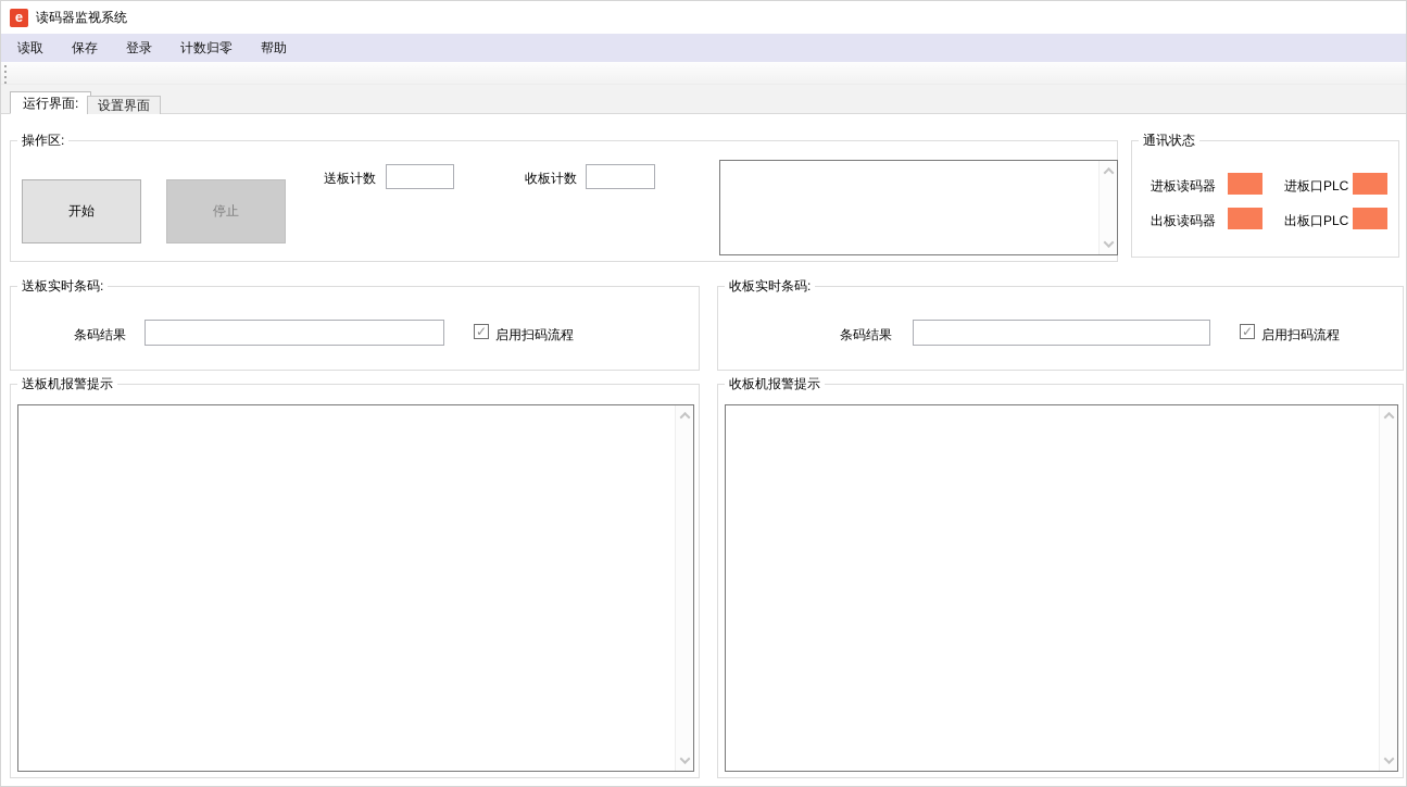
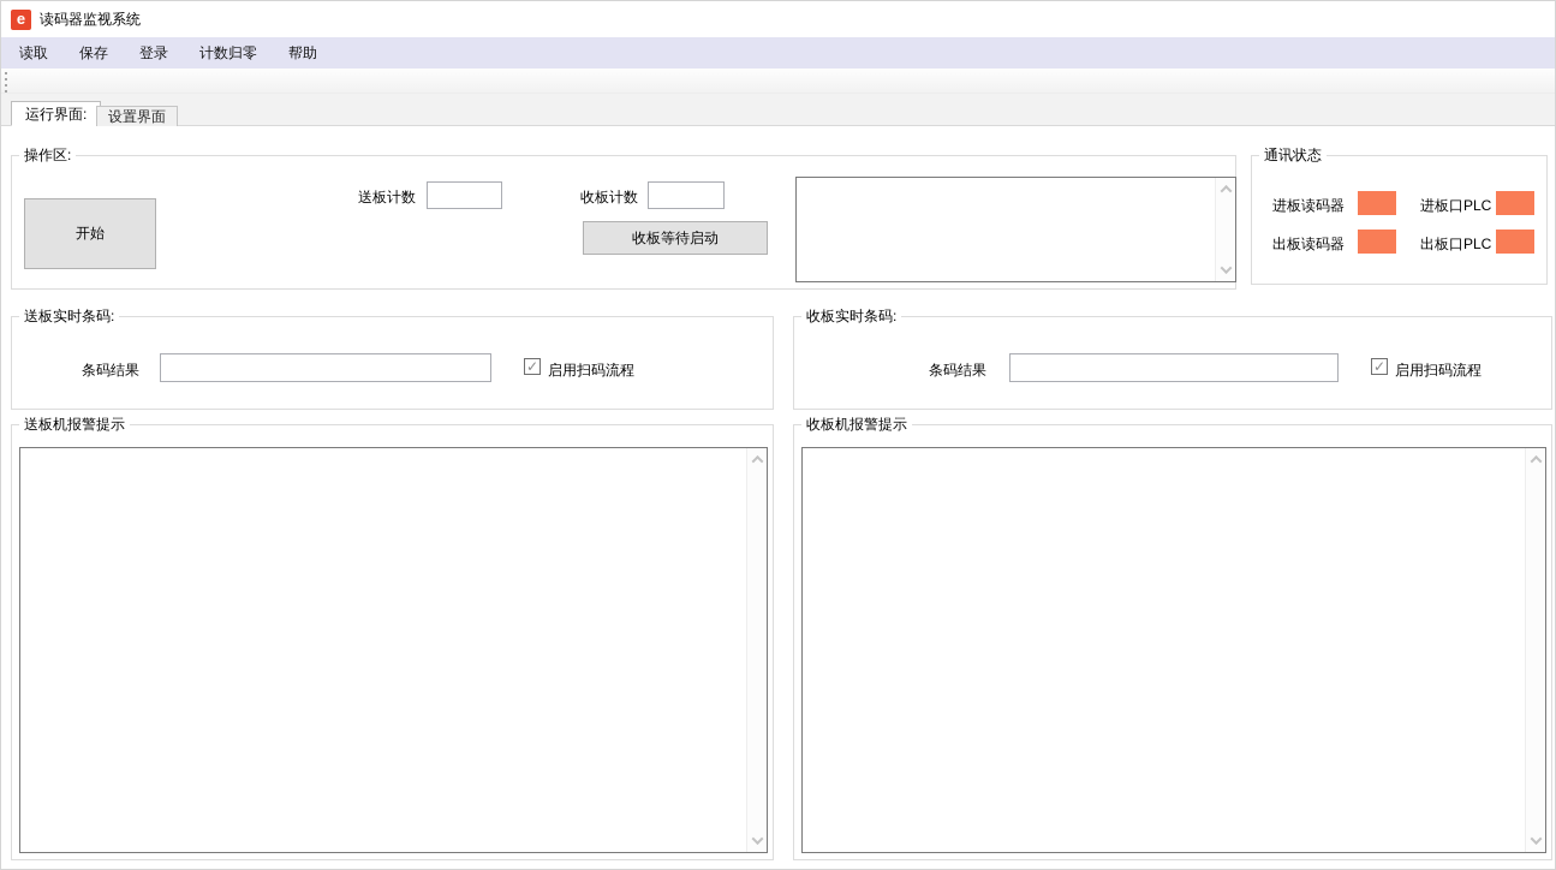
  e
  读码器监视系统
  读取
  保存
  登录
  计数归零
  帮助
  运行界面:
  设置界面
  操作区:
  开始
- 停止
  送板计数
  收板计数
+ 收板等待启动
  通讯状态
  进板读码器
  进板口PLC
  出板读码器
  出板口PLC
  送板实时条码:
  条码结果
  ✓
  启用扫码流程
  收板实时条码:
  条码结果
  ✓
  启用扫码流程
  送板机报警提示
  收板机报警提示
